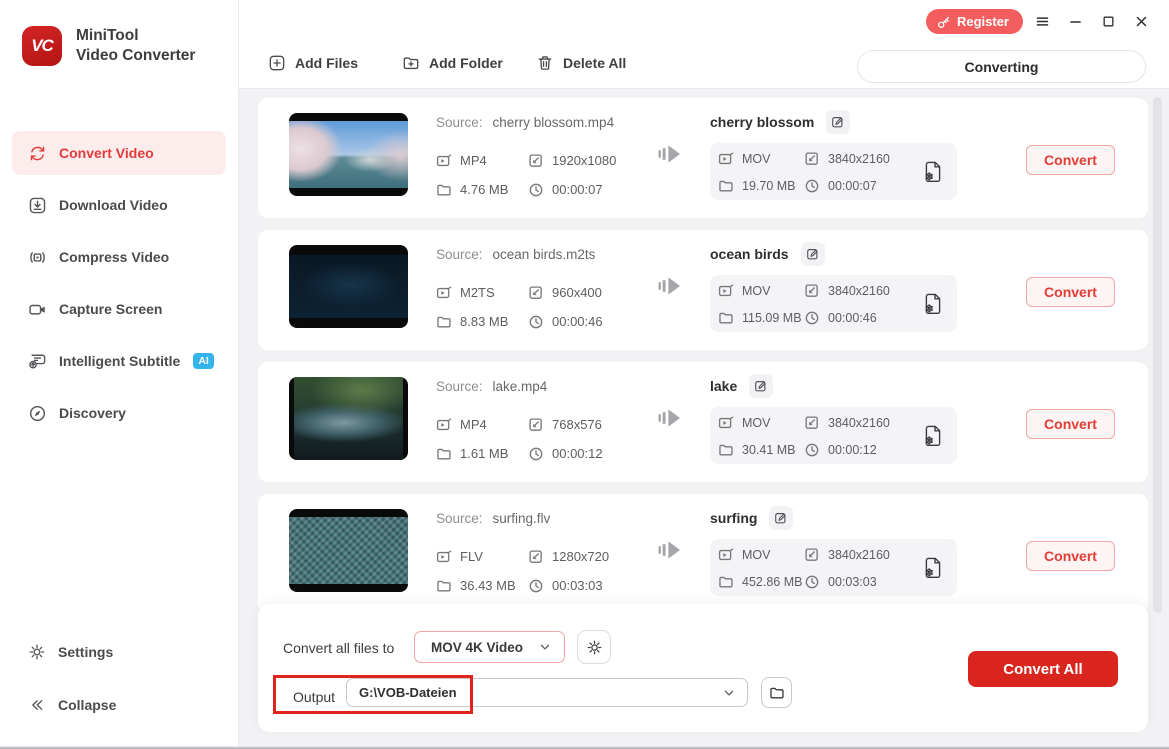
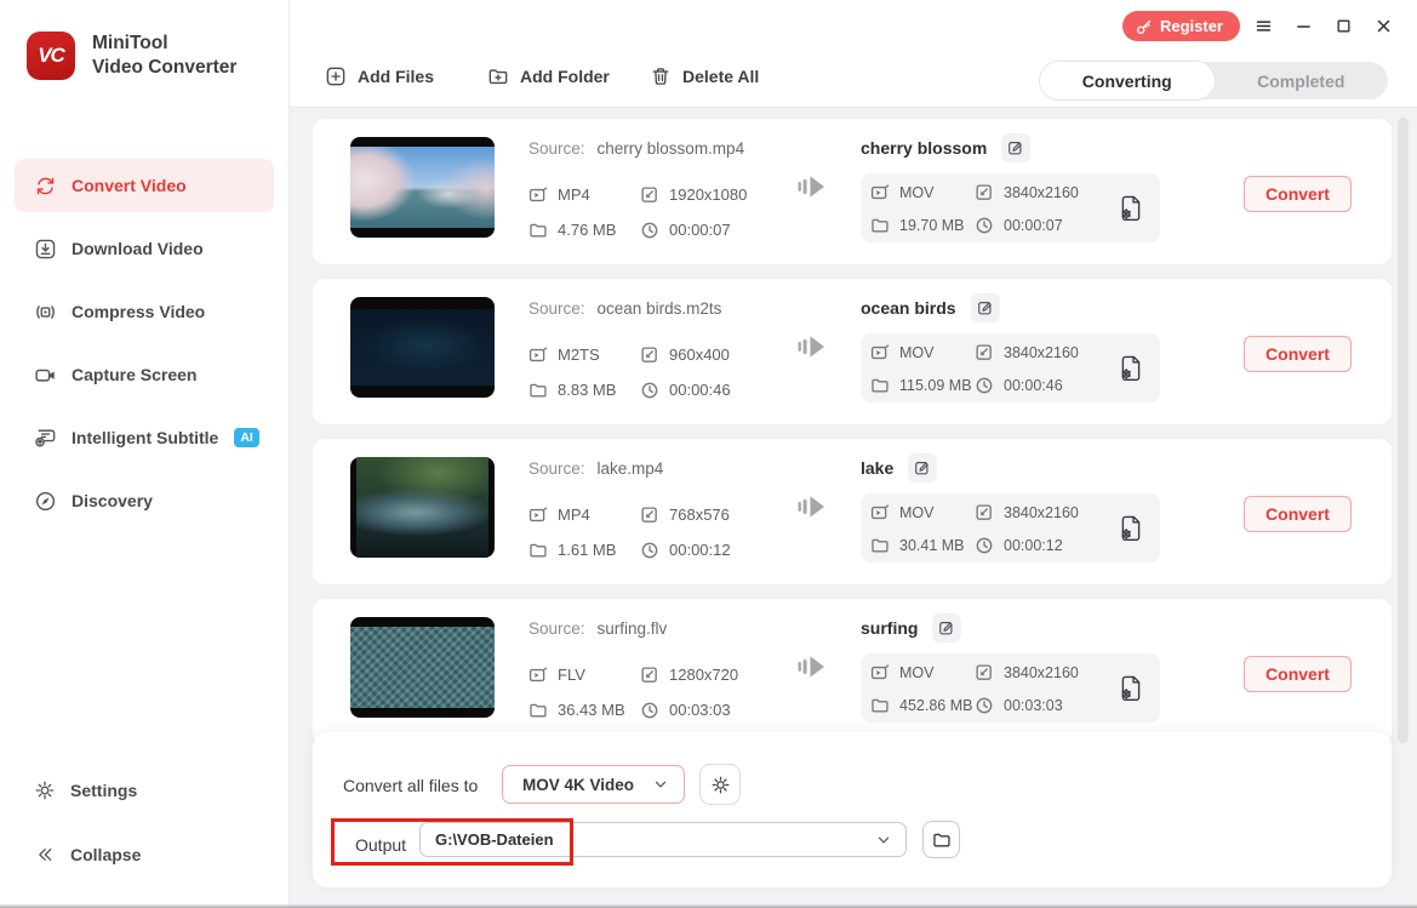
  VC
  MiniTool
  Video Converter
  Convert Video
  Download Video
  Compress Video
  Capture Screen
  Intelligent Subtitle
  AI
  Discovery
  Settings
  Collapse
  Add Files
  Add Folder
  Delete All
  Converting
+ Completed
  Register
  Source: cherry blossom.mp4
  MP4
  1920x1080
  4.76 MB
  00:00:07
  cherry blossom
  MOV
  3840x2160
  19.70 MB
  00:00:07
  Convert
  Source: ocean birds.m2ts
  M2TS
  960x400
  8.83 MB
  00:00:46
  ocean birds
  MOV
  3840x2160
  115.09 MB
  00:00:46
  Convert
  Source: lake.mp4
  MP4
  768x576
  1.61 MB
  00:00:12
  lake
  MOV
  3840x2160
  30.41 MB
  00:00:12
  Convert
  Source: surfing.flv
  FLV
  1280x720
  36.43 MB
  00:03:03
  surfing
  MOV
  3840x2160
  452.86 MB
  00:03:03
  Convert
  Convert all files to
  MOV 4K Video
  Output
  G:\VOB-Dateien
- Convert All
